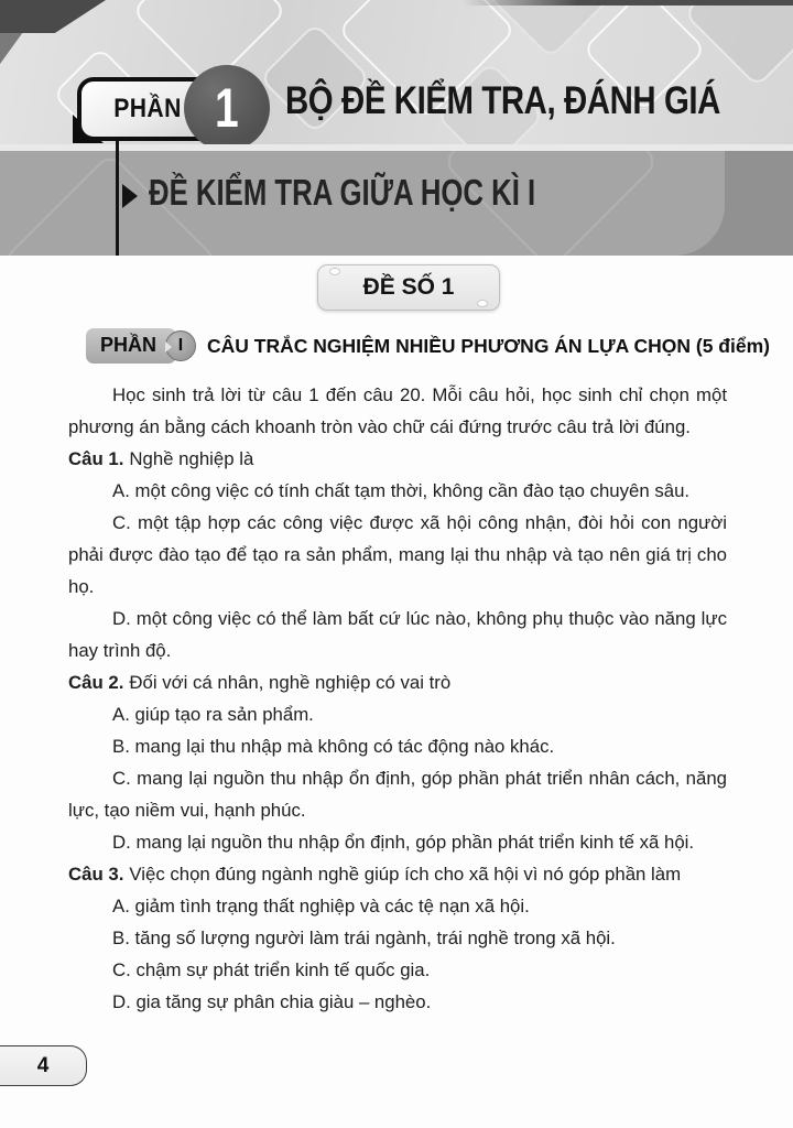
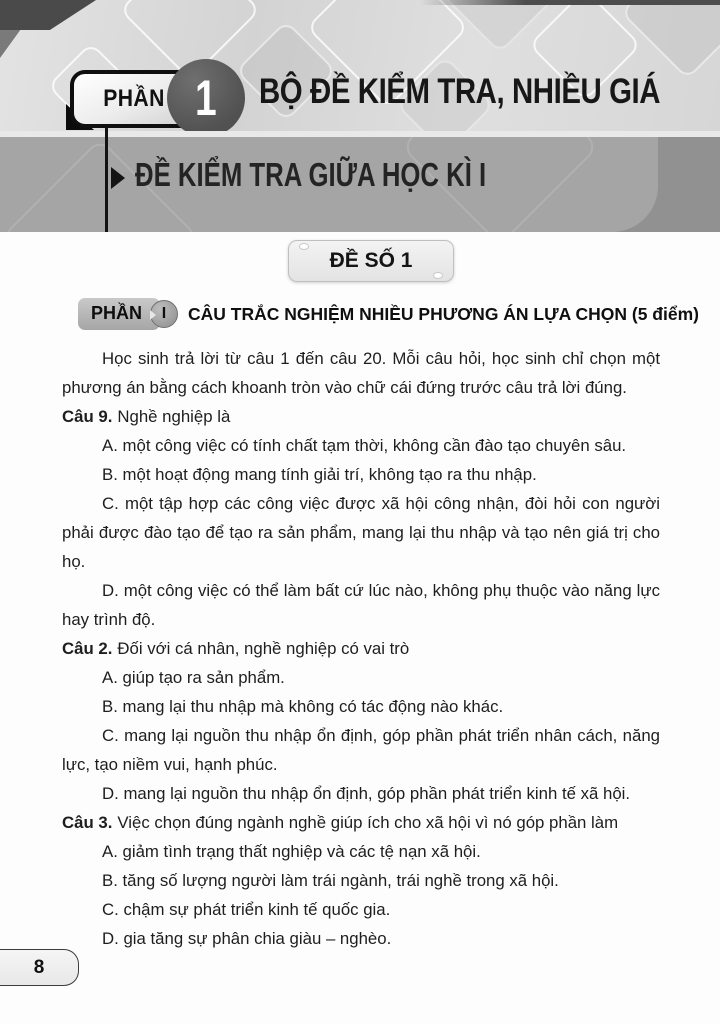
  PHẦN
  1
- BỘ ĐỀ KIỂM TRA, ĐÁNH GIÁ
+ BỘ ĐỀ KIỂM TRA, NHIỀU GIÁ
  ĐỀ KIỂM TRA GIỮA HỌC KÌ I
  ĐỀ SỐ 1
  PHẦN
  I
  CÂU TRẮC NGHIỆM NHIỀU PHƯƠNG ÁN LỰA CHỌN (5 điểm)
  Học sinh trả lời từ câu 1 đến câu 20. Mỗi câu hỏi, học sinh chỉ chọn một phương án bằng cách khoanh tròn vào chữ cái đứng trước câu trả lời đúng.
- Câu 1. Nghề nghiệp là
+ Câu 9. Nghề nghiệp là
  A. một công việc có tính chất tạm thời, không cần đào tạo chuyên sâu.
+ B. một hoạt động mang tính giải trí, không tạo ra thu nhập.
  C. một tập hợp các công việc được xã hội công nhận, đòi hỏi con người phải được đào tạo để tạo ra sản phẩm, mang lại thu nhập và tạo nên giá trị cho họ.
  D. một công việc có thể làm bất cứ lúc nào, không phụ thuộc vào năng lực hay trình độ.
  Câu 2. Đối với cá nhân, nghề nghiệp có vai trò
  A. giúp tạo ra sản phẩm.
  B. mang lại thu nhập mà không có tác động nào khác.
  C. mang lại nguồn thu nhập ổn định, góp phần phát triển nhân cách, năng lực, tạo niềm vui, hạnh phúc.
  D. mang lại nguồn thu nhập ổn định, góp phần phát triển kinh tế xã hội.
  Câu 3. Việc chọn đúng ngành nghề giúp ích cho xã hội vì nó góp phần làm
  A. giảm tình trạng thất nghiệp và các tệ nạn xã hội.
  B. tăng số lượng người làm trái ngành, trái nghề trong xã hội.
  C. chậm sự phát triển kinh tế quốc gia.
  D. gia tăng sự phân chia giàu – nghèo.
- 4
+ 8
